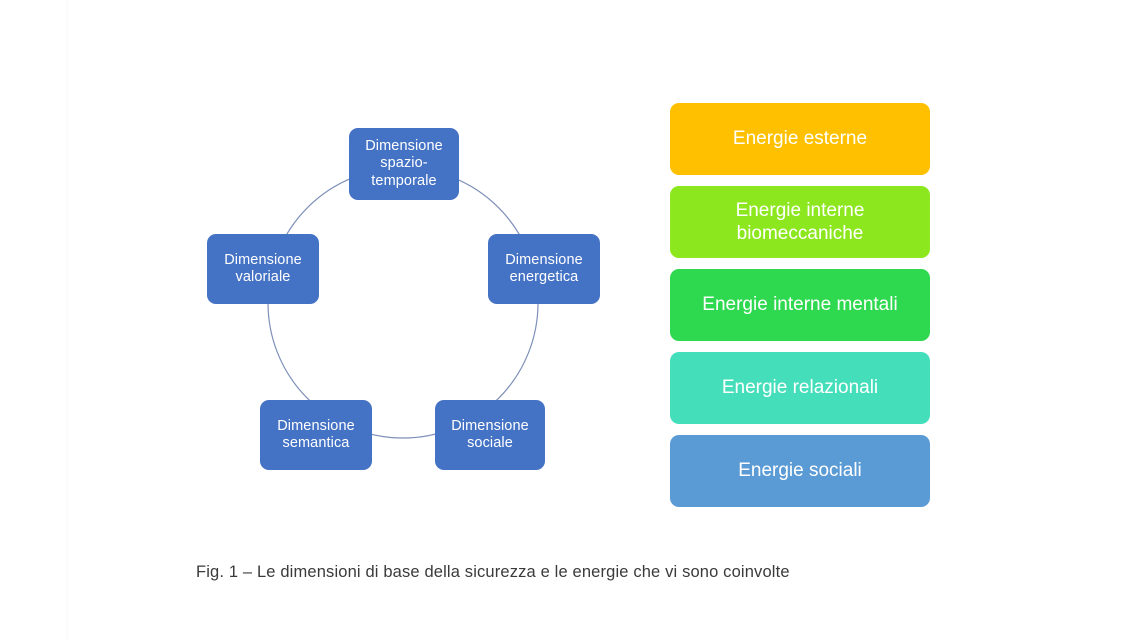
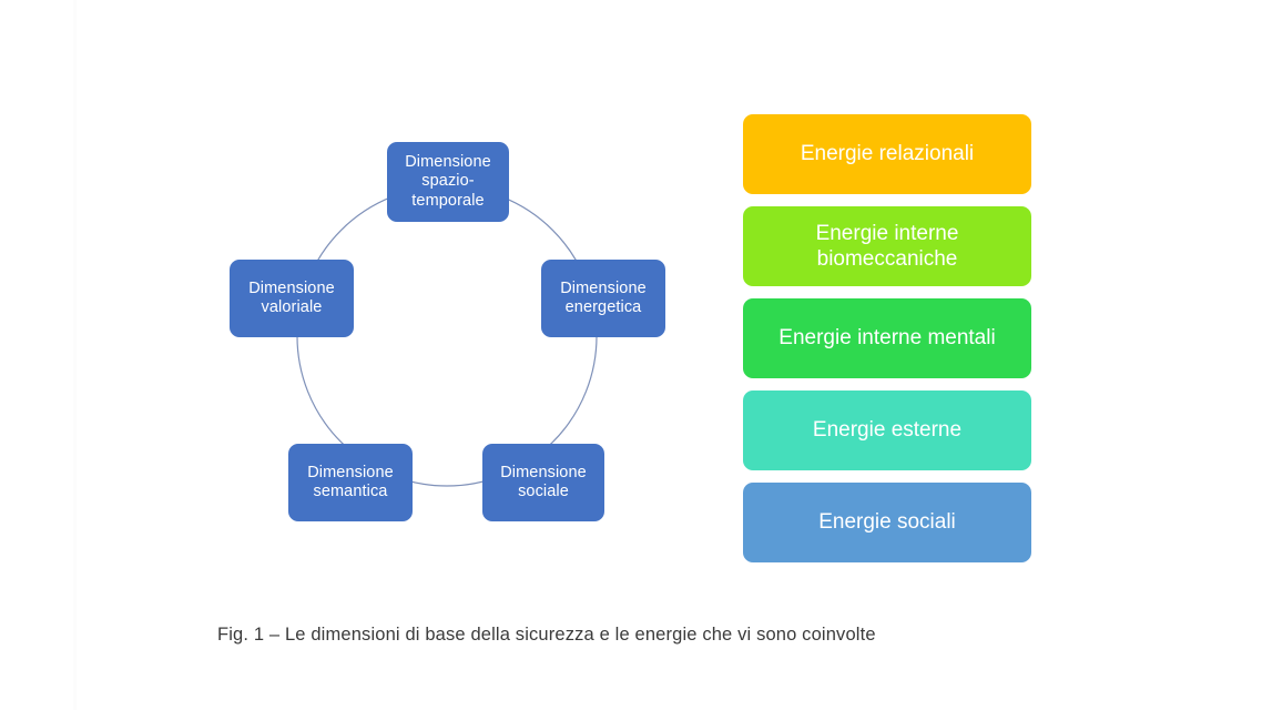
  Dimensione
  spazio-
  temporale
  Dimensione
  energetica
  Dimensione
  sociale
  Dimensione
  semantica
  Dimensione
  valoriale
- Energie esterne
+ Energie relazionali
  Energie interne
  biomeccaniche
  Energie interne mentali
- Energie relazionali
+ Energie esterne
  Energie sociali
  Fig. 1 – Le dimensioni di base della sicurezza e le energie che vi sono coinvolte
